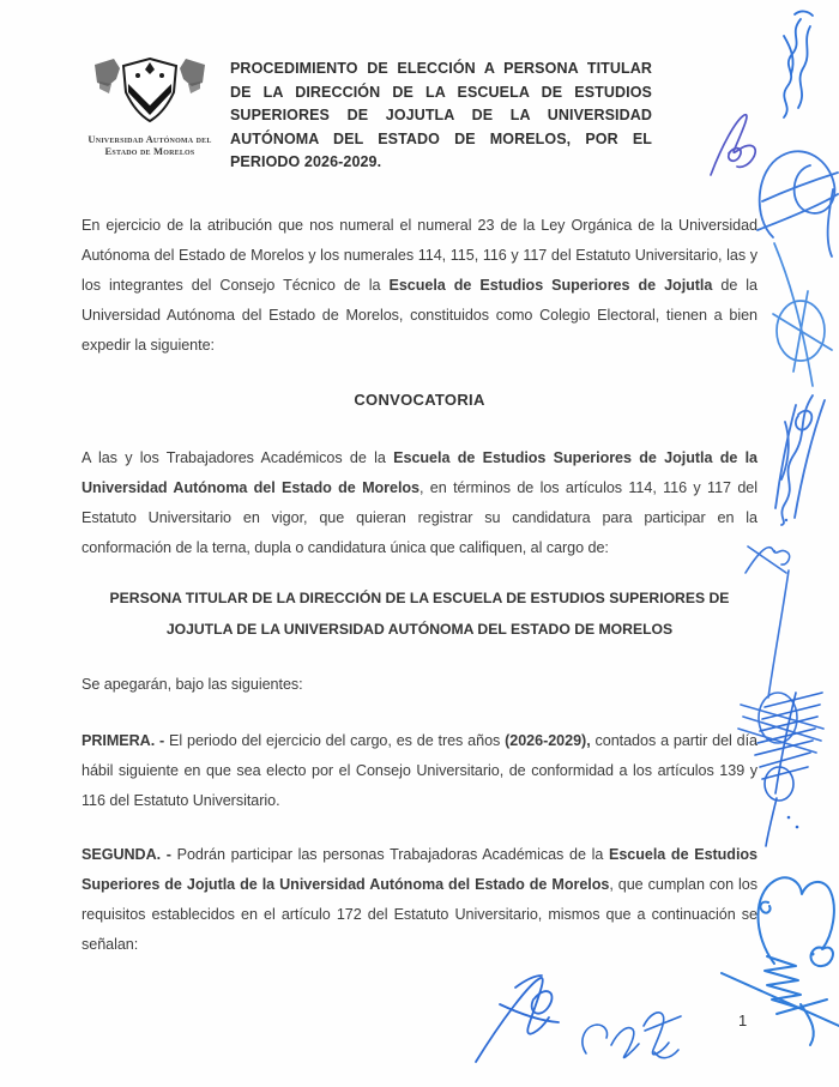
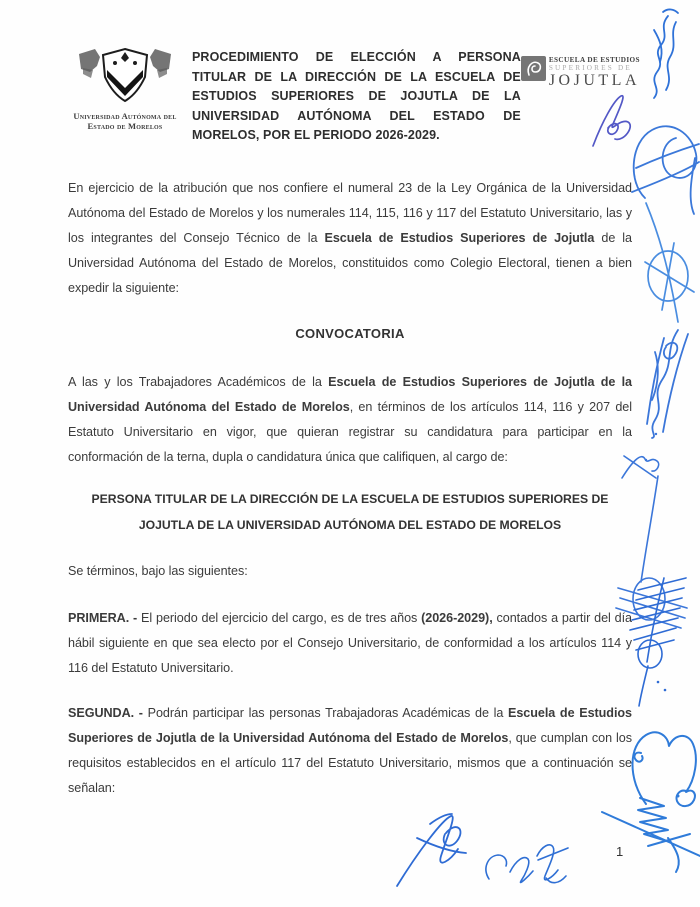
  Universidad Autónoma del
  Estado de Morelos
  PROCEDIMIENTO DE ELECCIÓN A PERSONA TITULAR DE LA DIRECCIÓN DE LA ESCUELA DE ESTUDIOS SUPERIORES DE JOJUTLA DE LA UNIVERSIDAD AUTÓNOMA DEL ESTADO DE MORELOS, POR EL PERIODO 2026-2029.
+ ESCUELA DE ESTUDIOS
+ SUPERIORES DE
+ JOJUTLA
- En ejercicio de la atribución que nos numeral el numeral 23 de la Ley Orgánica de la Universidad Autónoma del Estado de Morelos y los numerales 114, 115, 116 y 117 del Estatuto Universitario, las y los integrantes del Consejo Técnico de la Escuela de Estudios Superiores de Jojutla de la Universidad Autónoma del Estado de Morelos, constituidos como Colegio Electoral, tienen a bien expedir la siguiente:
+ En ejercicio de la atribución que nos confiere el numeral 23 de la Ley Orgánica de la Universidad Autónoma del Estado de Morelos y los numerales 114, 115, 116 y 117 del Estatuto Universitario, las y los integrantes del Consejo Técnico de la Escuela de Estudios Superiores de Jojutla de la Universidad Autónoma del Estado de Morelos, constituidos como Colegio Electoral, tienen a bien expedir la siguiente:
  CONVOCATORIA
- A las y los Trabajadores Académicos de la Escuela de Estudios Superiores de Jojutla de la Universidad Autónoma del Estado de Morelos, en términos de los artículos 114, 116 y 117 del Estatuto Universitario en vigor, que quieran registrar su candidatura para participar en la conformación de la terna, dupla o candidatura única que califiquen, al cargo de:
+ A las y los Trabajadores Académicos de la Escuela de Estudios Superiores de Jojutla de la Universidad Autónoma del Estado de Morelos, en términos de los artículos 114, 116 y 207 del Estatuto Universitario en vigor, que quieran registrar su candidatura para participar en la conformación de la terna, dupla o candidatura única que califiquen, al cargo de:
  PERSONA TITULAR DE LA DIRECCIÓN DE LA ESCUELA DE ESTUDIOS SUPERIORES DE JOJUTLA DE LA UNIVERSIDAD AUTÓNOMA DEL ESTADO DE MORELOS
- Se apegarán, bajo las siguientes:
+ Se términos, bajo las siguientes:
- PRIMERA. - El periodo del ejercicio del cargo, es de tres años (2026-2029), contados a partir del día hábil siguiente en que sea electo por el Consejo Universitario, de conformidad a los artículos 139 y 116 del Estatuto Universitario.
+ PRIMERA. - El periodo del ejercicio del cargo, es de tres años (2026-2029), contados a partir del día hábil siguiente en que sea electo por el Consejo Universitario, de conformidad a los artículos 114 y 116 del Estatuto Universitario.
- SEGUNDA. - Podrán participar las personas Trabajadoras Académicas de la Escuela de Estudios Superiores de Jojutla de la Universidad Autónoma del Estado de Morelos, que cumplan con los requisitos establecidos en el artículo 172 del Estatuto Universitario, mismos que a continuación se señalan:
+ SEGUNDA. - Podrán participar las personas Trabajadoras Académicas de la Escuela de Estudios Superiores de Jojutla de la Universidad Autónoma del Estado de Morelos, que cumplan con los requisitos establecidos en el artículo 117 del Estatuto Universitario, mismos que a continuación se señalan:
  1
